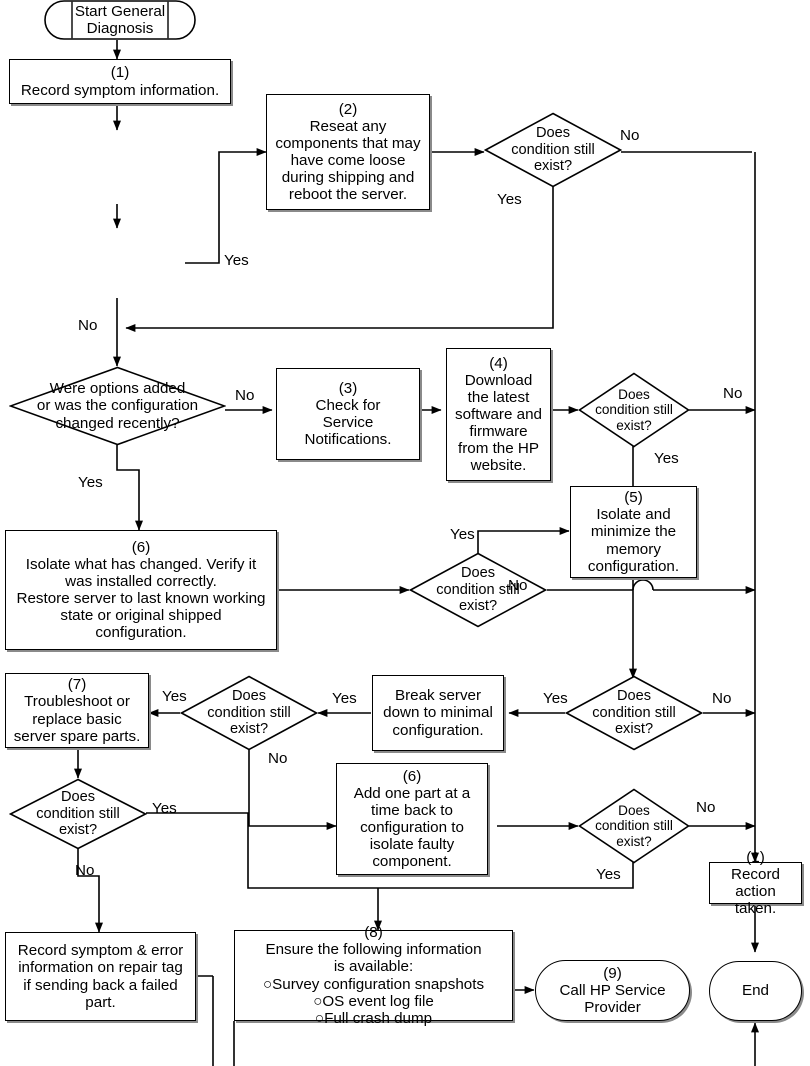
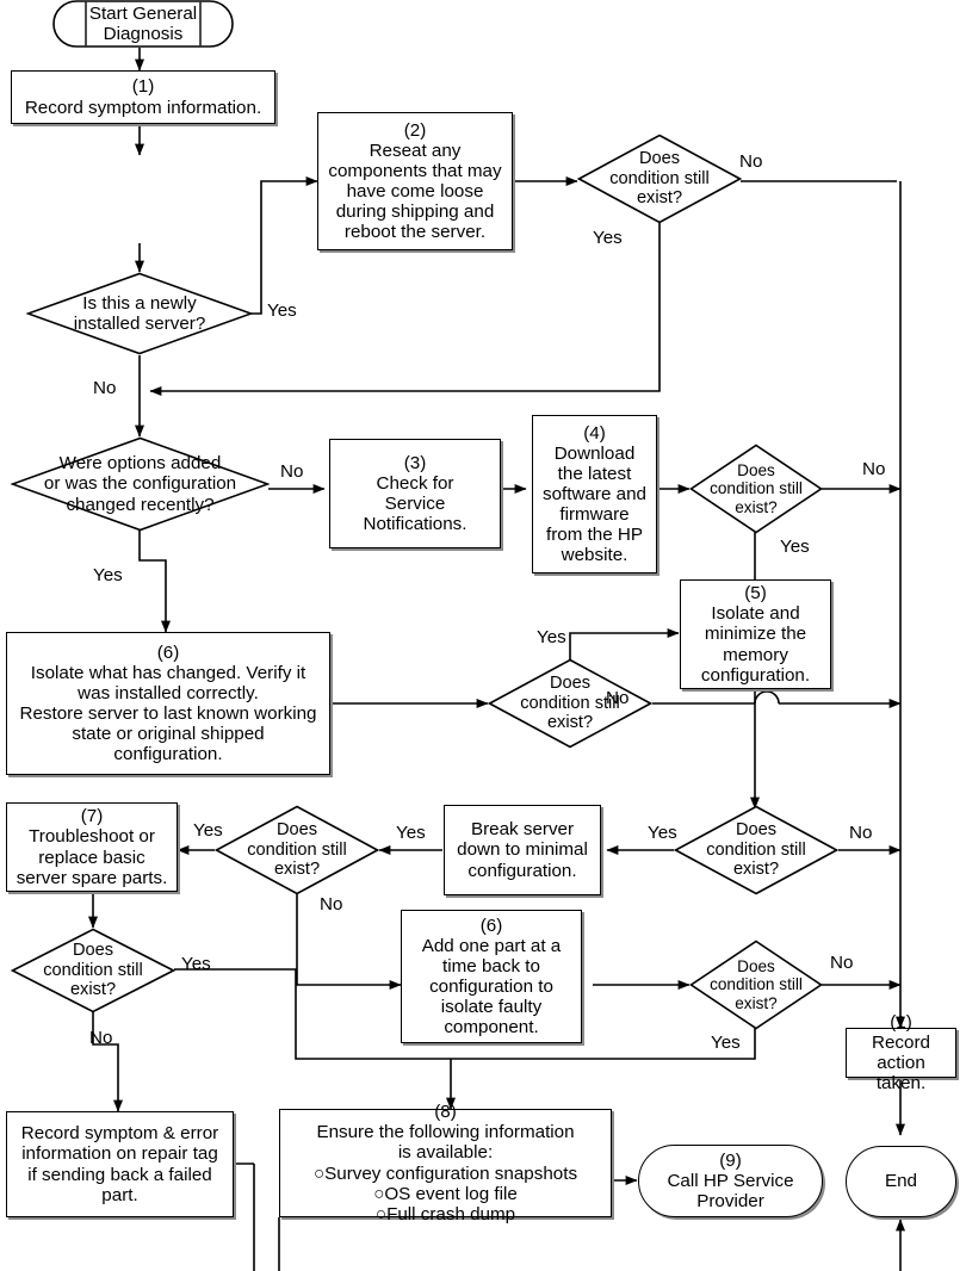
  Start General
  Diagnosis
  (1)
  Record symptom information.
+ Is this a newly
+ installed server?
  (2)
  Reseat any
  components that may
  have come loose
  during shipping and
  reboot the server.
  Does
  condition still
  exist?
  Were options added
  or was the configuration
  changed recently?
  (3)
  Check for
  Service
  Notifications.
  (4)
  Download
  the latest
  software and
  firmware
  from the HP
  website.
  Does
  condition still
  exist?
  (5)
  Isolate and
  minimize the
  memory
  configuration.
  (6)
  Isolate what has changed. Verify it
  was installed correctly.
  Restore server to last known working
  state or original shipped
  configuration.
  Does
  condition still
  exist?
  Does
  condition still
  exist?
  Break server
  down to minimal
  configuration.
  Does
  condition still
  exist?
  (7)
  Troubleshoot or
  replace basic
  server spare parts.
  Does
  condition still
  exist?
  (6)
  Add one part at a
  time back to
  configuration to
  isolate faulty
  component.
  Does
  condition still
  exist?
  Record symptom & error
  information on repair tag
  if sending back a failed
  part.
  (8)
  Ensure the following information
  is available:
  ○Survey configuration snapshots
  ○OS event log file
  ○Full crash dump
  (9)
  Call HP Service
  Provider
  (1)
  Record action
  taken.
  End
  Yes
  No
  No
  Yes
  No
  Yes
  No
  Yes
  Yes
  No
  Yes
  No
  Yes
  No
  Yes
  No
  No
  Yes
  Yes
